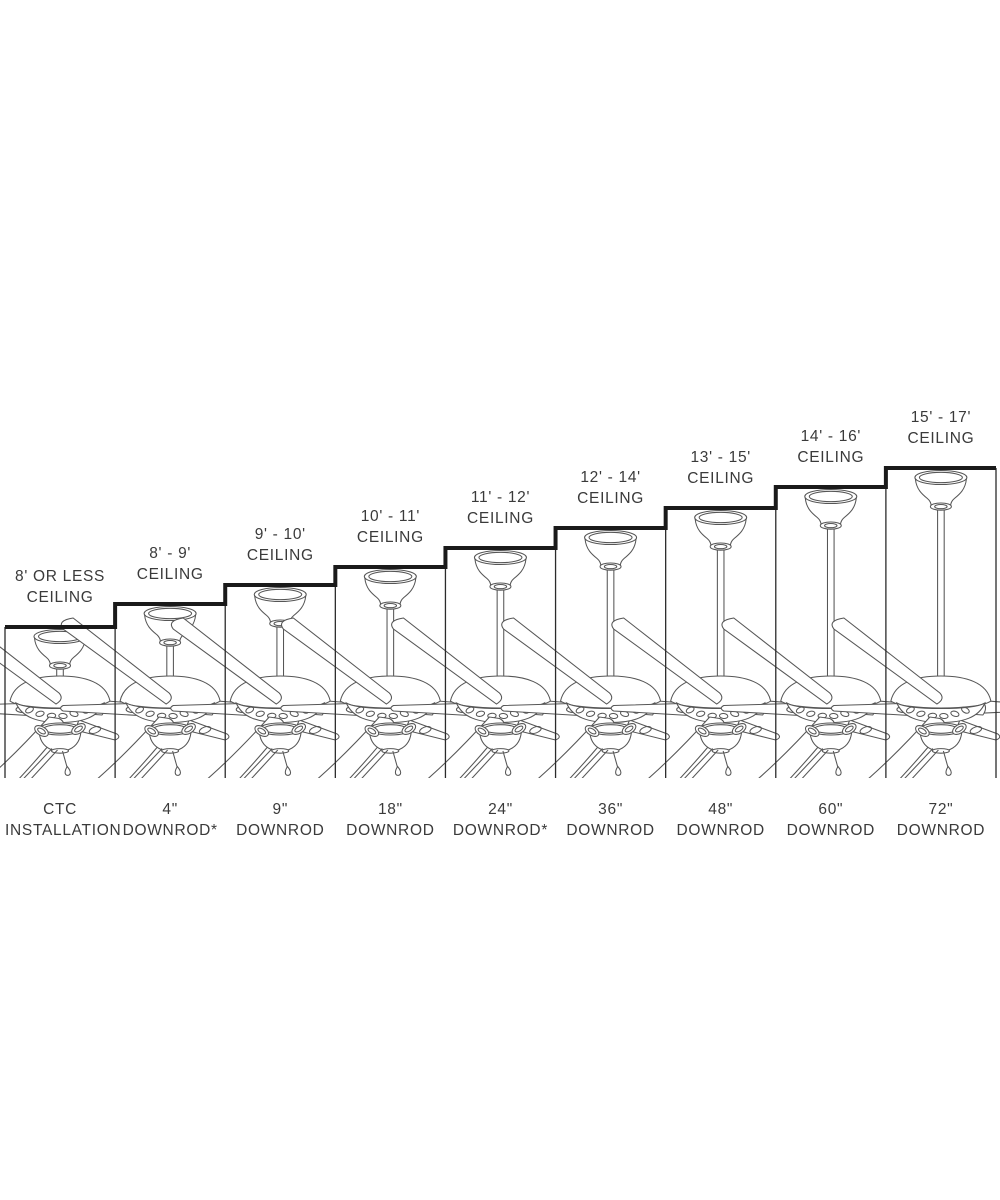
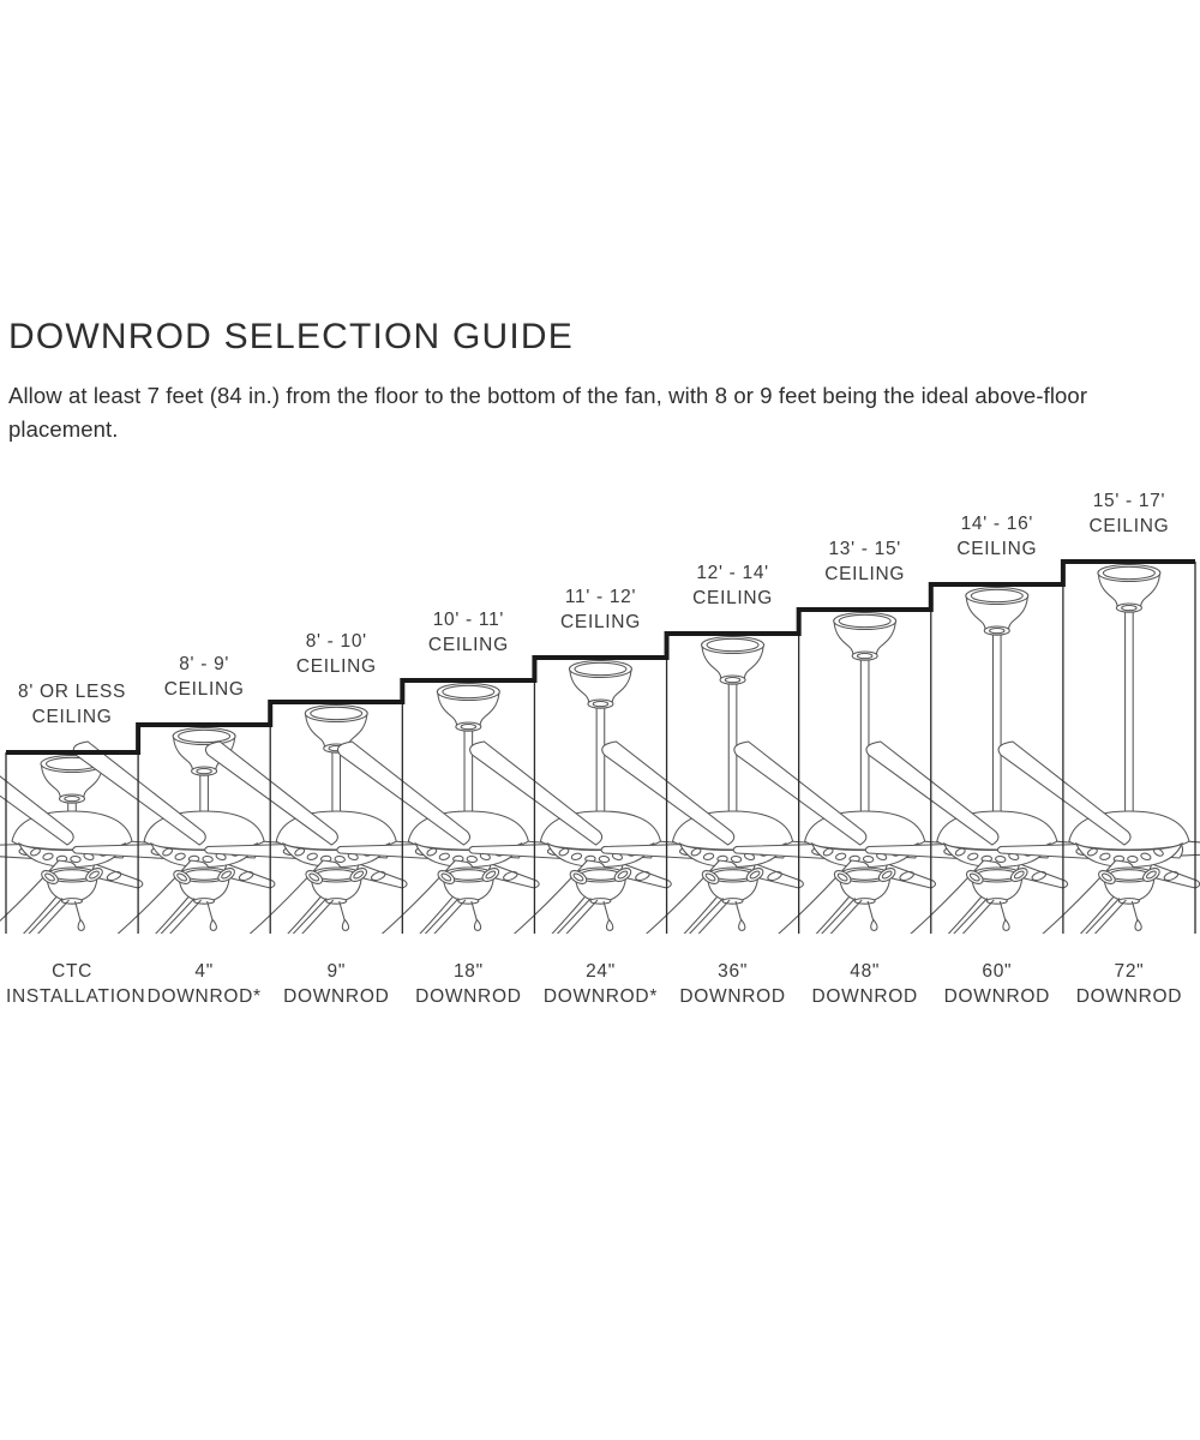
+ DOWNROD SELECTION GUIDE
+ Allow at least 7 feet (84 in.) from the floor to the bottom of the fan, with 8 or 9 feet being the ideal above-floor placement.
  8' OR LESS
  CEILING
  8' - 9'
  CEILING
- 9' - 10'
+ 8' - 10'
  CEILING
  10' - 11'
  CEILING
  11' - 12'
  CEILING
  12' - 14'
  CEILING
  13' - 15'
  CEILING
  14' - 16'
  CEILING
  15' - 17'
  CEILING
  CTC
  INSTALLATIO
  4"
  DOWNROD*
  9"
  DOWNROD
  18"
  DOWNROD
  24"
  DOWNROD*
  36"
  DOWNROD
  48"
  DOWNROD
  60"
  DOWNROD
  72"
  DOWNROD
